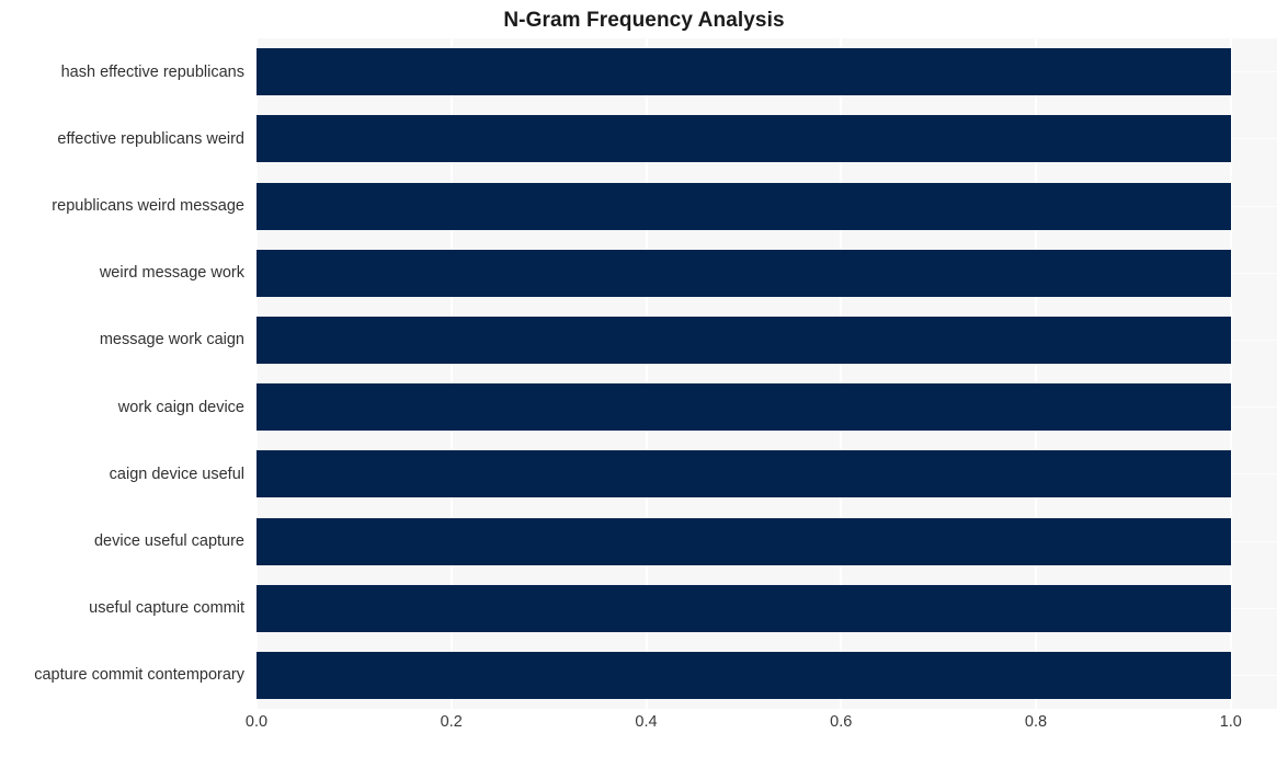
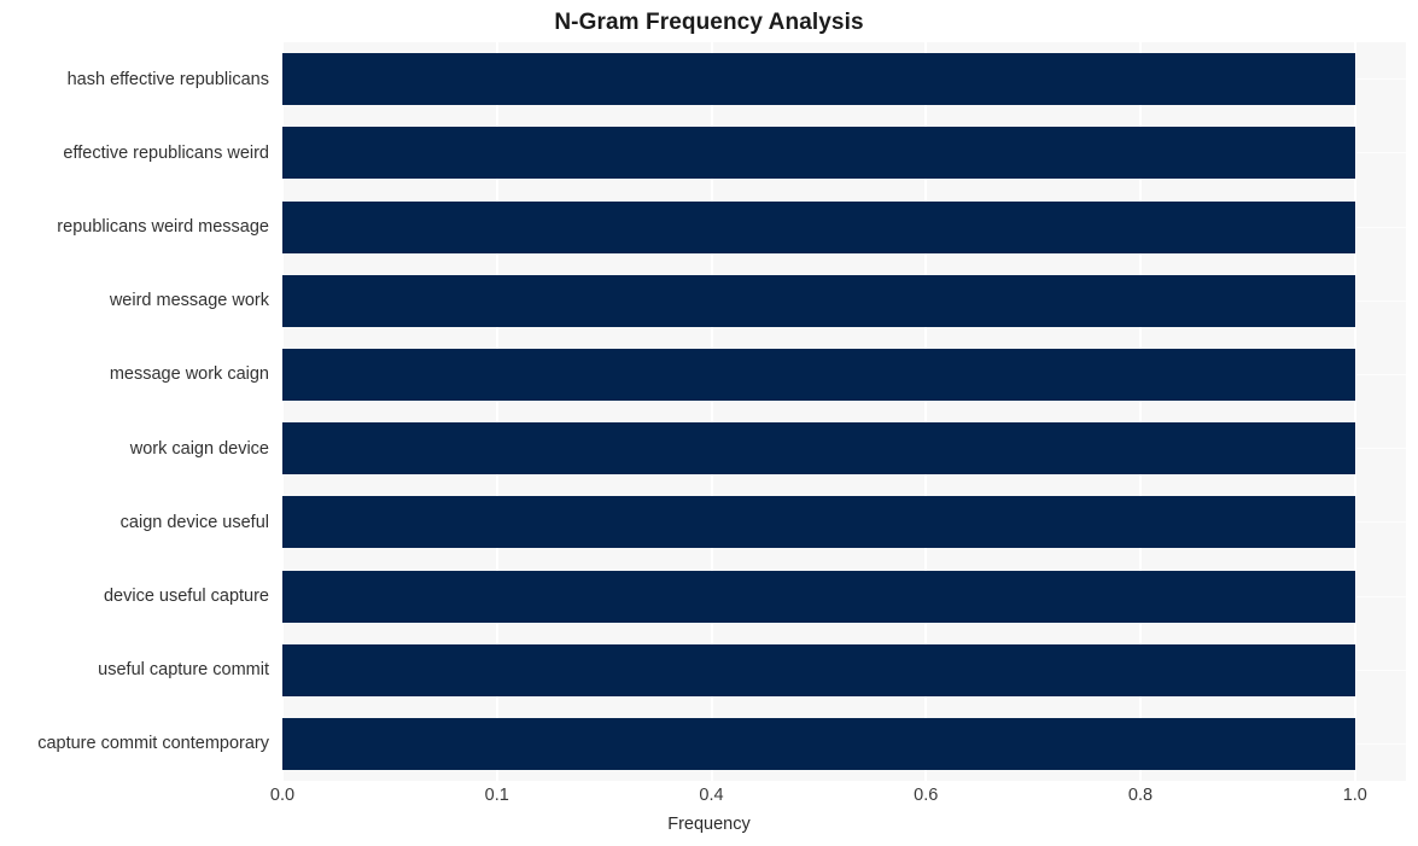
  N-Gram Frequency Analysis
  hash effective republicans
  effective republicans weird
  republicans weird message
  weird message work
  message work caign
  work caign device
  caign device useful
  device useful capture
  useful capture commit
  capture commit contemporary
  0.0
- 0.2
+ 0.1
  0.4
  0.6
  0.8
  1.0
+ Frequency
